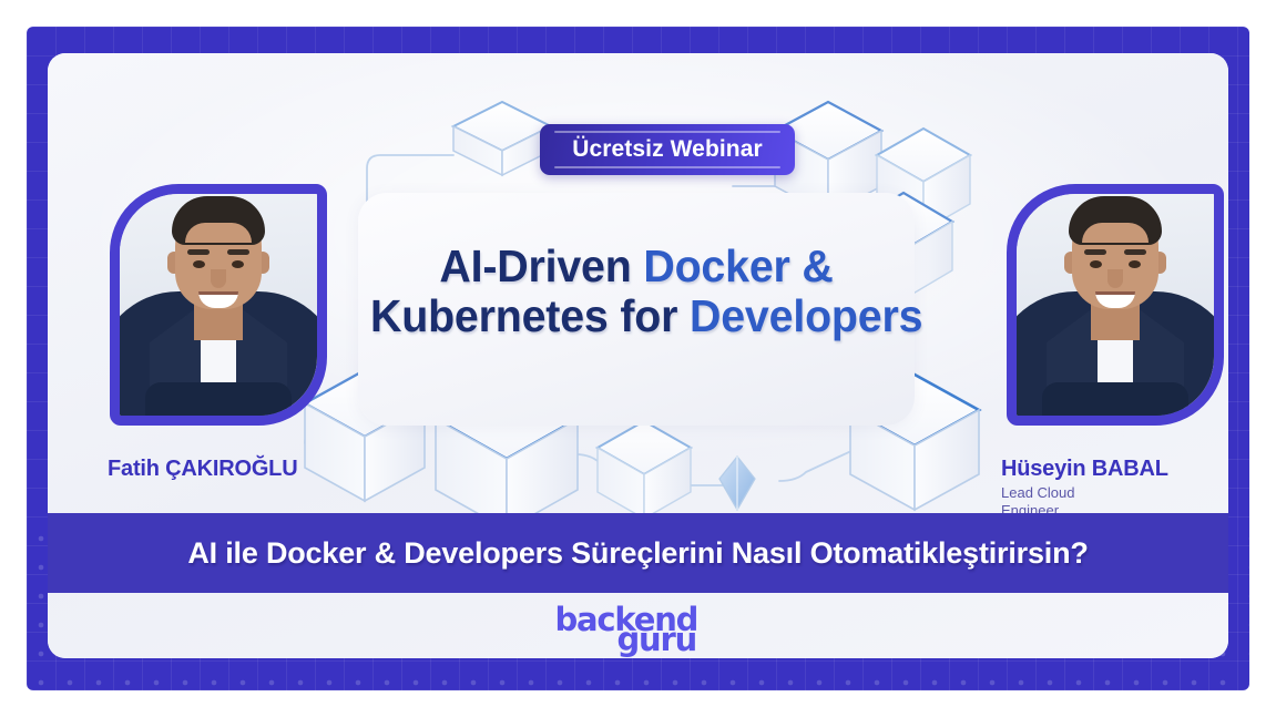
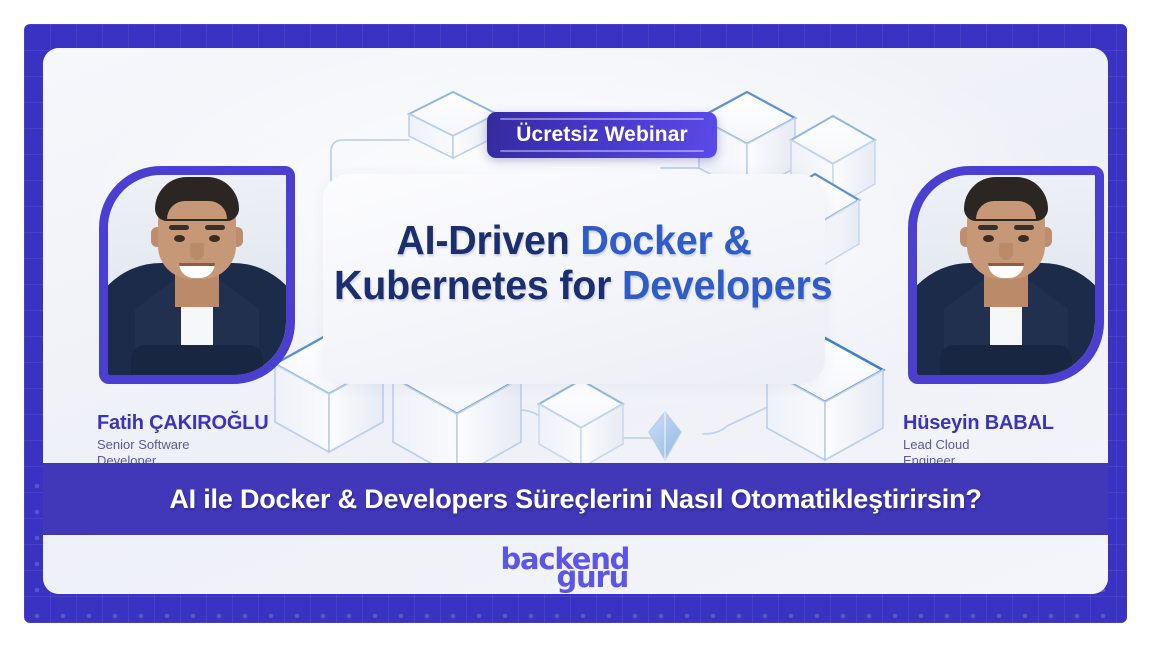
  Ücretsiz Webinar
  AI-Driven Docker &
  Kubernetes for Developers
  Fatih ÇAKIROĞLU
+ Senior Software
+ Developer
  Hüseyin BABAL
  Lead Cloud
  Engineer
  AI ile Docker & Developers Süreçlerini Nasıl Otomatikleştirirsin?
  backend
  guru
